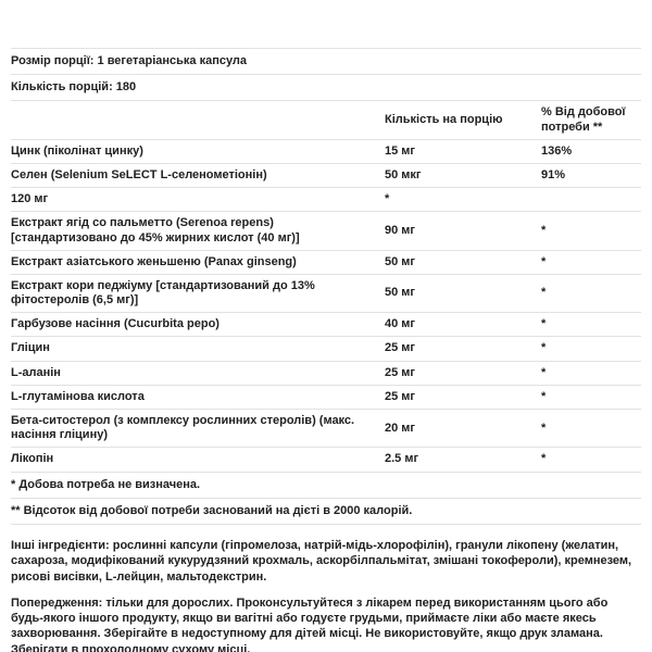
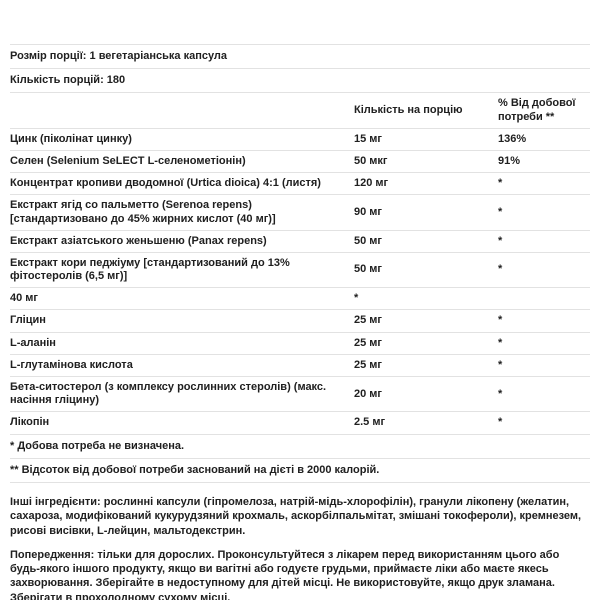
  Розмір порції: 1 вегетаріанська капсула
  Кількість порцій: 180
  Кількість на порцію
  % Від добової потреби **
  Цинк (піколінат цинку)
  15 мг
  136%
  Селен (Selenium SeLECT L-селенометіонін)
  50 мкг
  91%
+ Концентрат кропиви дводомної (Urtica dioica) 4:1 (листя)
  120 мг
  *
  Екстракт ягід со пальметто (Serenoa repens) [стандартизовано до 45% жирних кислот (40 мг)]
  90 мг
  *
- Екстракт азіатського женьшеню (Panax ginseng)
+ Екстракт азіатського женьшеню (Panax repens)
  50 мг
  *
  Екстракт кори педжіуму [стандартизований до 13% фітостеролів (6,5 мг)]
  50 мг
  *
- Гарбузове насіння (Cucurbita pepo)
  40 мг
  *
  Гліцин
  25 мг
  *
  L-аланін
  25 мг
  *
  L-глутамінова кислота
  25 мг
  *
  Бета-ситостерол (з комплексу рослинних стеролів) (макс. насіння гліцину)
  20 мг
  *
  Лікопін
  2.5 мг
  *
  * Добова потреба не визначена.
  ** Відсоток від добової потреби заснований на дієті в 2000 калорій.
  Інші інгредієнти: рослинні капсули (гіпромелоза, натрій-мідь-хлорофілін), гранули лікопену (желатин, сахароза, модифікований кукурудзяний крохмаль, аскорбілпальмітат, змішані токофероли), кремнезем, рисові висівки, L-лейцин, мальтодекстрин.
  Попередження: тільки для дорослих. Проконсультуйтеся з лікарем перед використанням цього або будь-якого іншого продукту, якщо ви вагітні або годуєте грудьми, приймаєте ліки або маєте якесь захворювання. Зберігайте в недоступному для дітей місці. Не використовуйте, якщо друк зламана. Зберігати в прохолодному сухому місці.
